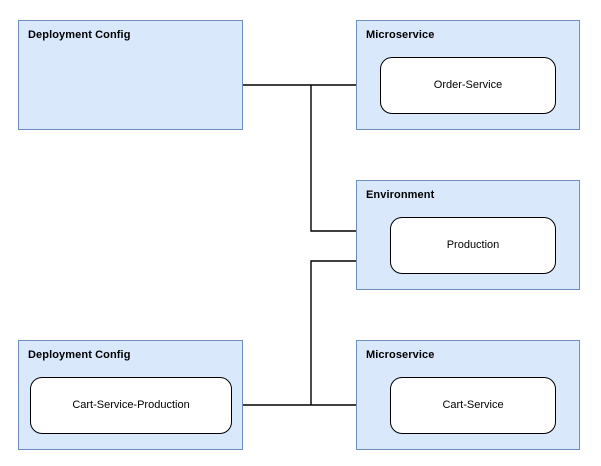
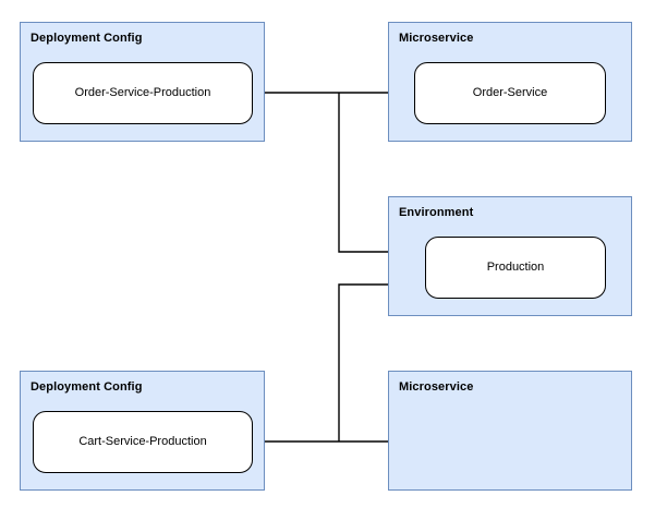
  Deployment Config
+ Order-Service-Production
  Microservice
  Order-Service
  Environment
  Production
  Deployment Config
  Cart-Service-Production
  Microservice
- Cart-Service
